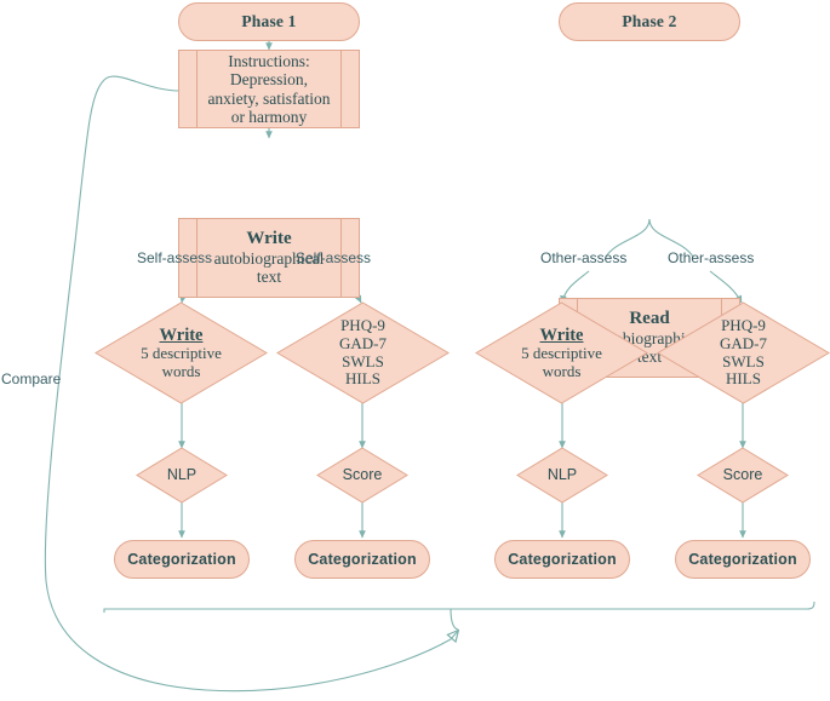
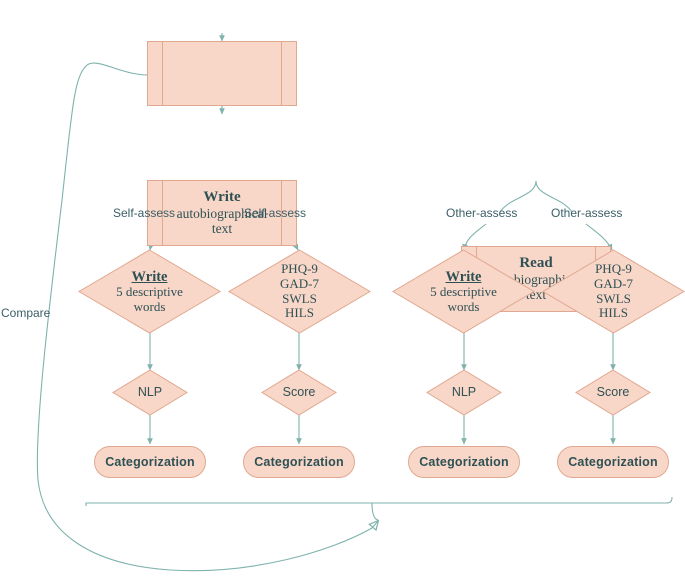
- Phase 1
- Phase 2
- Instructions:
- Depression,
- anxiety, satisfation
- or harmony
  Write
  autobiographical
  text
  Read
  ext
  Self-assess
  Self-assess
  Other-assess
  Other-assess
  Compare
  Write
  5 descriptive
  words
  PHQ-9
  GAD-7
  SWLS
  HILS
  Write
  5 descriptive
  words
  PHQ-9
  GAD-7
  SWLS
  HILS
  NLP
  Score
  NLP
  Score
  Categorization
  Categorization
  Categorization
  Categorization
